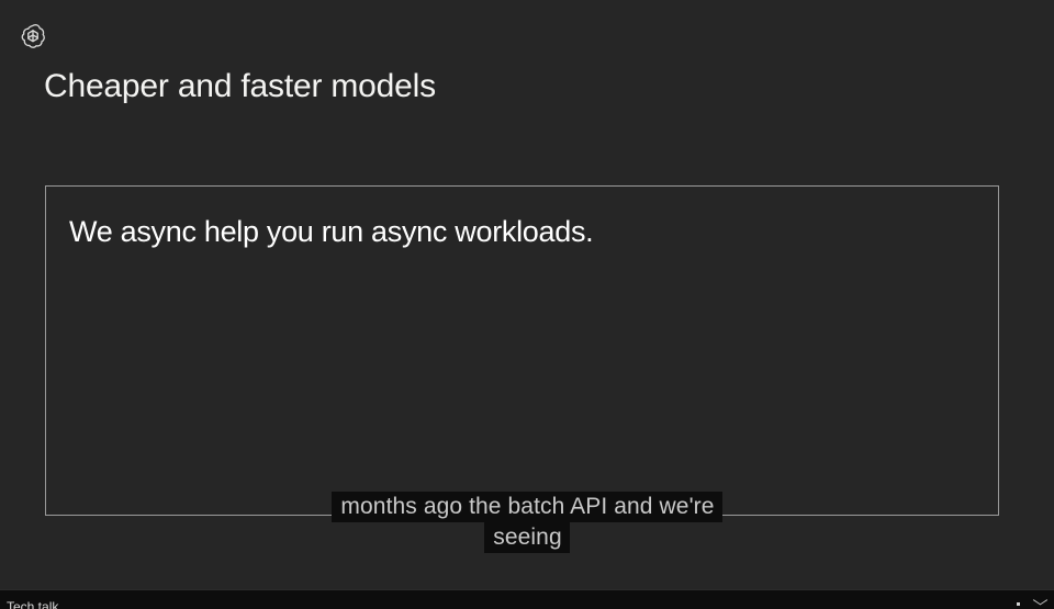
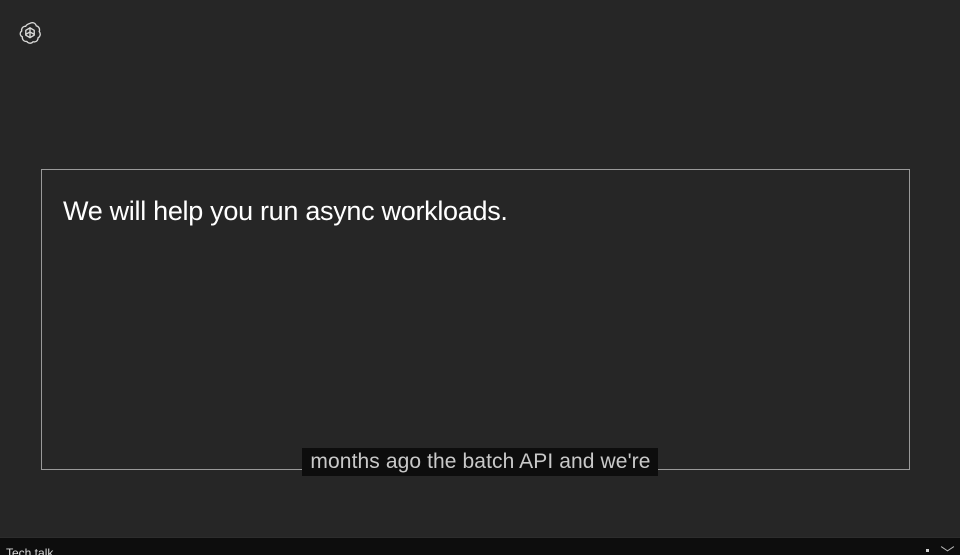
- Cheaper and faster models
- We async help you run async workloads.
+ We will help you run async workloads.
  months ago the batch API and we're
- seeing
  Tech talk
